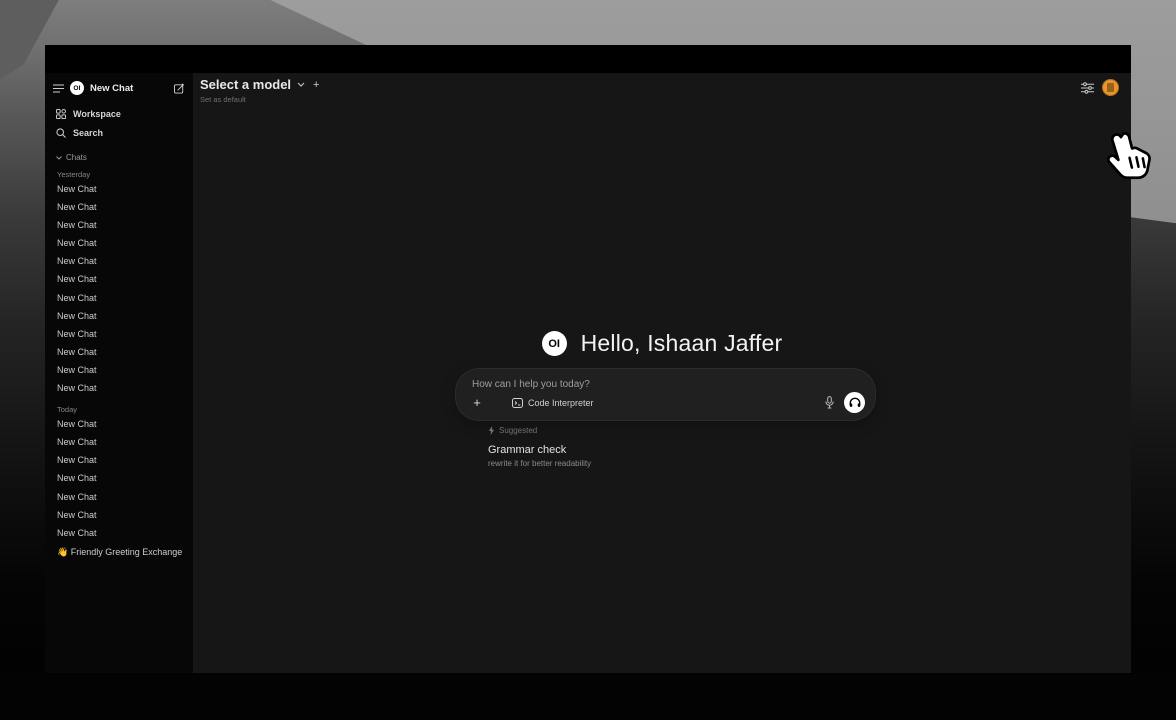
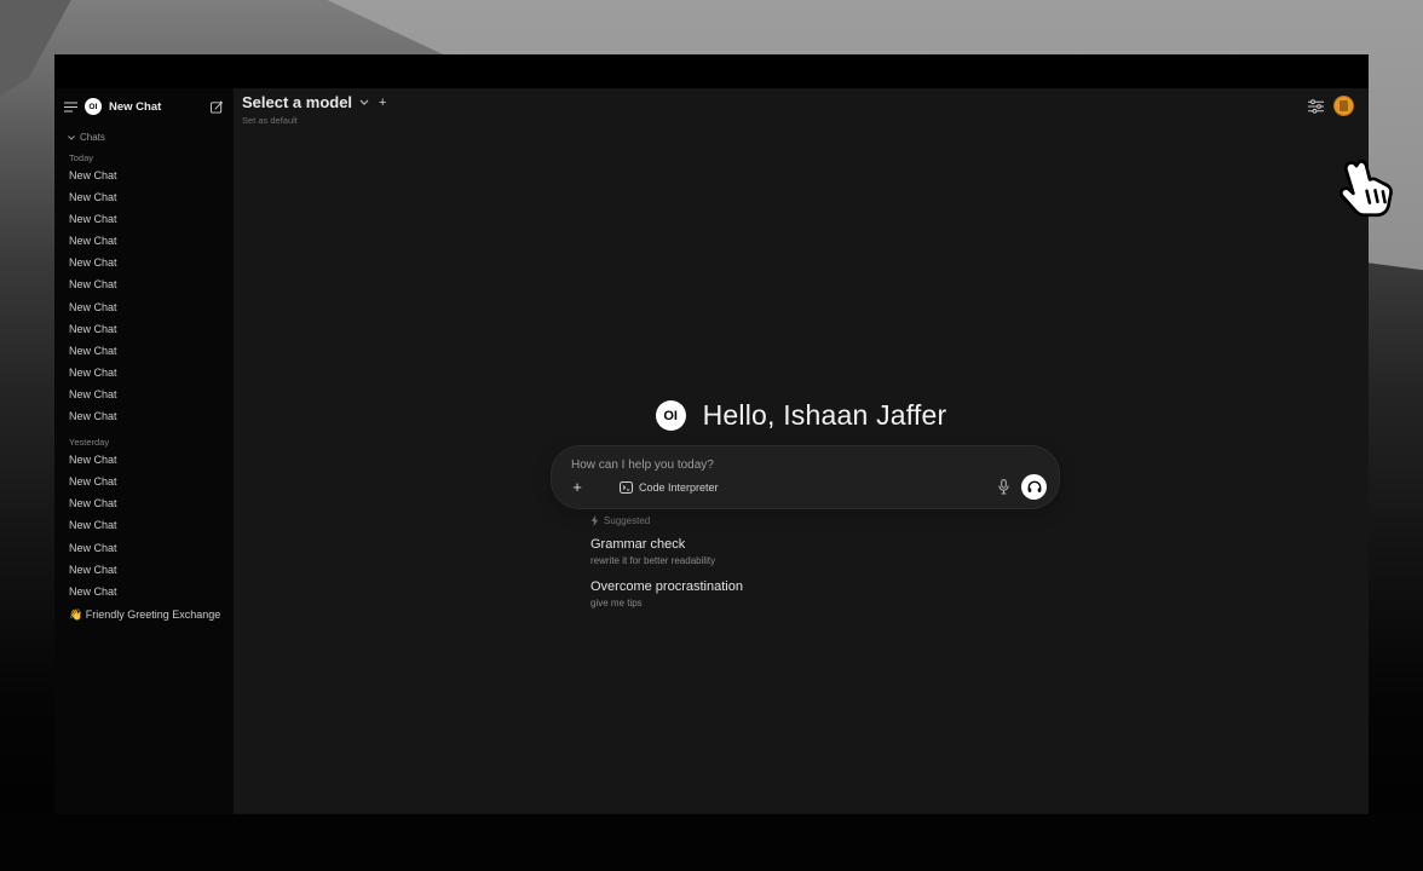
  New Chat
- Workspace
- Search
  Chats
- Yesterday
+ Today
  New Chat
  New Chat
  New Chat
  New Chat
  New Chat
  New Chat
  New Chat
  New Chat
  New Chat
  New Chat
  New Chat
  New Chat
- Today
+ Yesterday
  New Chat
  New Chat
  New Chat
  New Chat
  New Chat
  New Chat
  New Chat
  👋 Friendly Greeting Exchange
  Select a model
  +
  Set as default
  OI
  Hello, Ishaan Jaffer
  How can I help you today?
  +
  Code Interpreter
  Suggested
  Grammar check
  rewrite it for better readability
+ Overcome procrastination
+ give me tips
